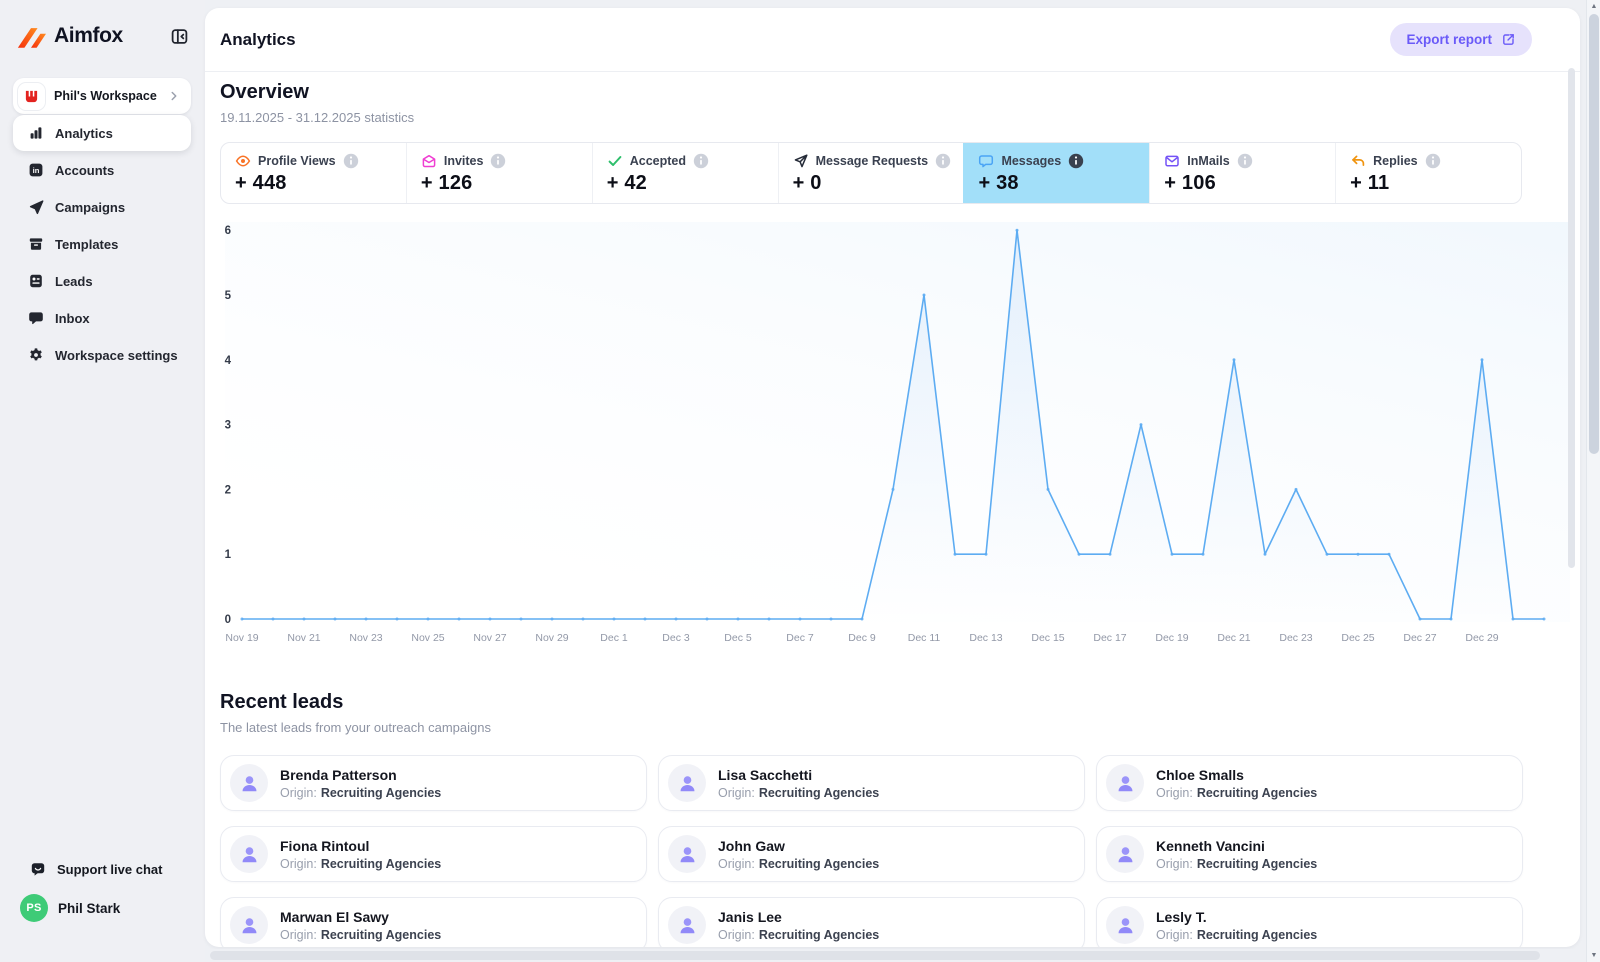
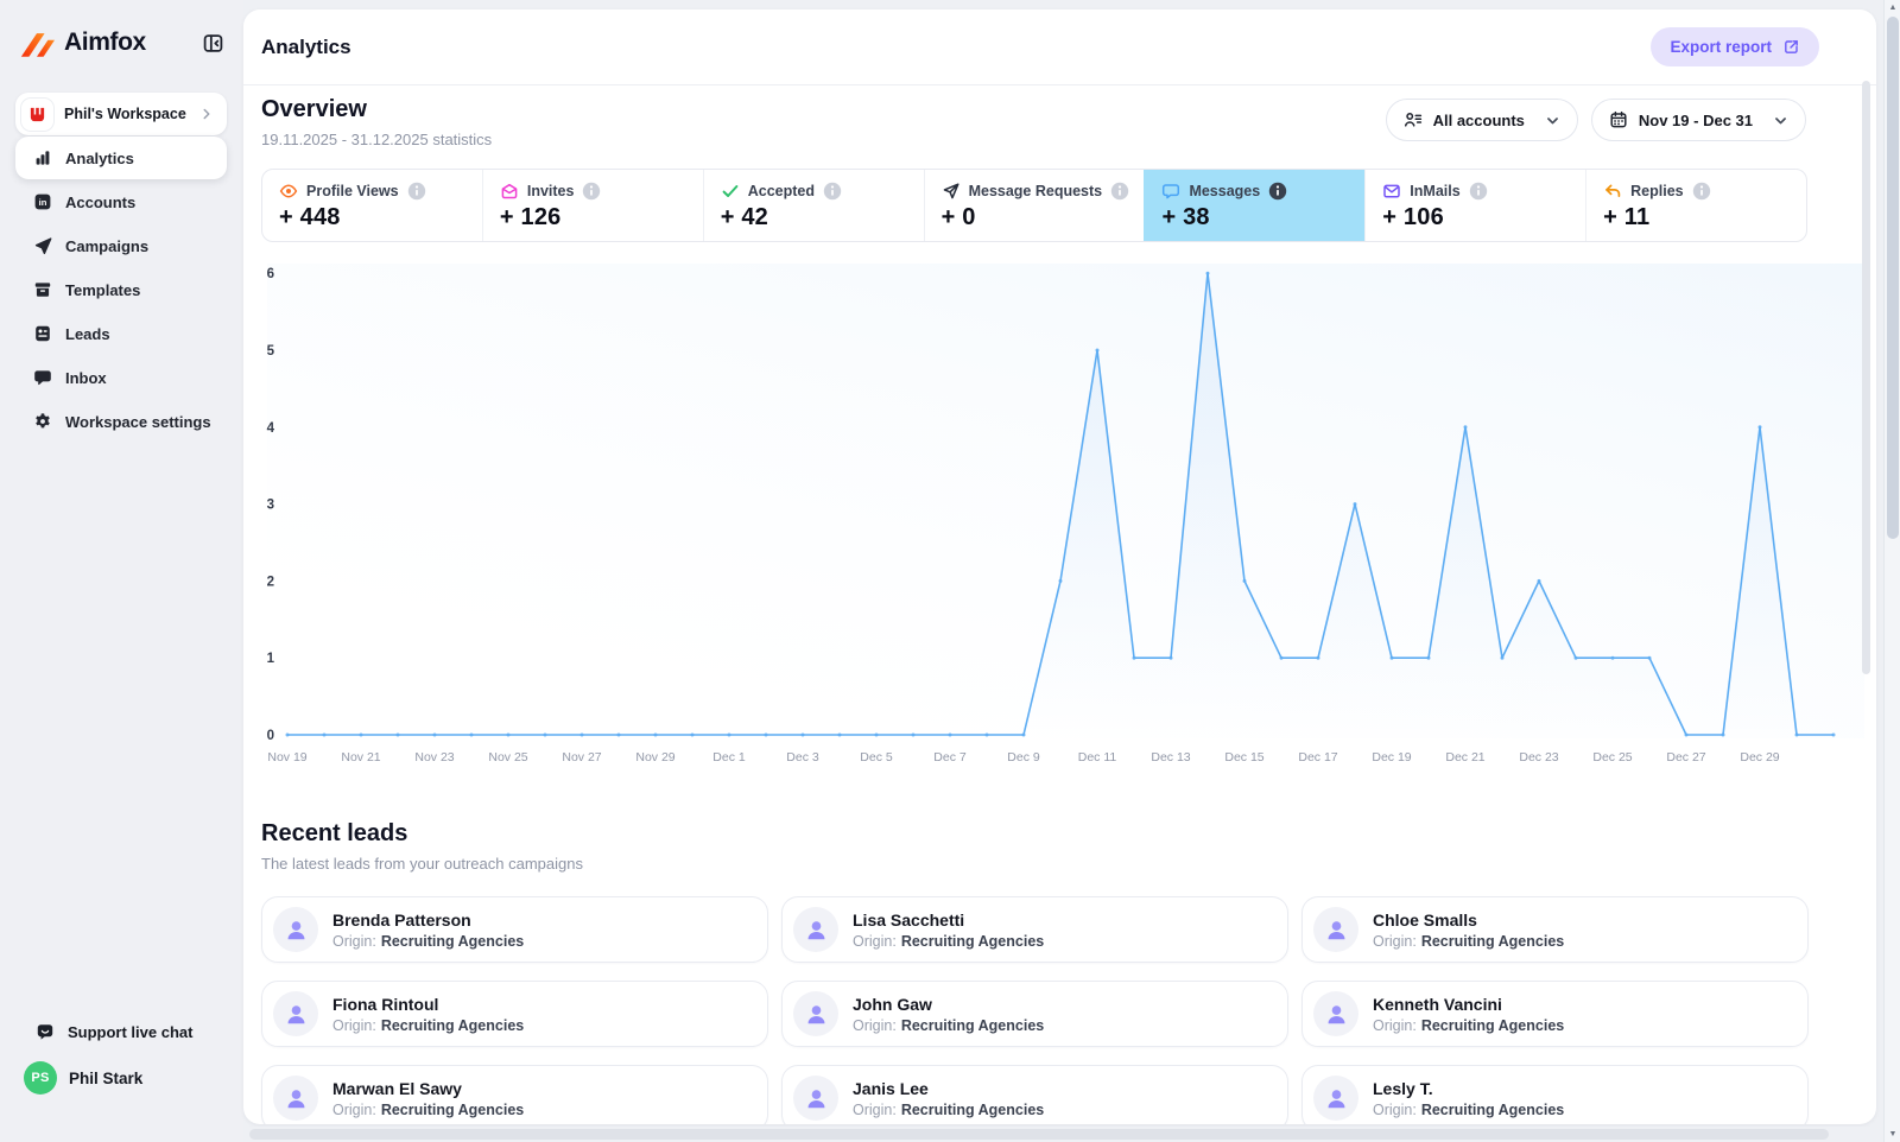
  Aimfox
  Phil's Workspace
  Analytics
  in
  Accounts
  Campaigns
  Templates
  Leads
  Inbox
  Workspace settings
  Support live chat
  PS
  Phil Stark
  Analytics
  Export report
  Overview
  19.11.2025 - 31.12.2025 statistics
+ All accounts
+ Nov 19 - Dec 31
  Profile Views
  + 448
  Invites
  + 126
  Accepted
  + 42
  Message Requests
  + 0
  Messages
  + 38
  InMails
  + 106
  Replies
  + 11
  0
  1
  2
  3
  4
  5
  6
  Nov 19
  Nov 21
  Nov 23
  Nov 25
  Nov 27
  Nov 29
  Dec 1
  Dec 3
  Dec 5
  Dec 7
  Dec 9
  Dec 11
  Dec 13
  Dec 15
  Dec 17
  Dec 19
  Dec 21
  Dec 23
  Dec 25
  Dec 27
  Dec 29
  Recent leads
  The latest leads from your outreach campaigns
  Brenda Patterson
  Origin: Recruiting Agencies
  Lisa Sacchetti
  Origin: Recruiting Agencies
  Chloe Smalls
  Origin: Recruiting Agencies
  Fiona Rintoul
  Origin: Recruiting Agencies
  John Gaw
  Origin: Recruiting Agencies
  Kenneth Vancini
  Origin: Recruiting Agencies
  Marwan El Sawy
  Origin: Recruiting Agencies
  Janis Lee
  Origin: Recruiting Agencies
  Lesly T.
  Origin: Recruiting Agencies
